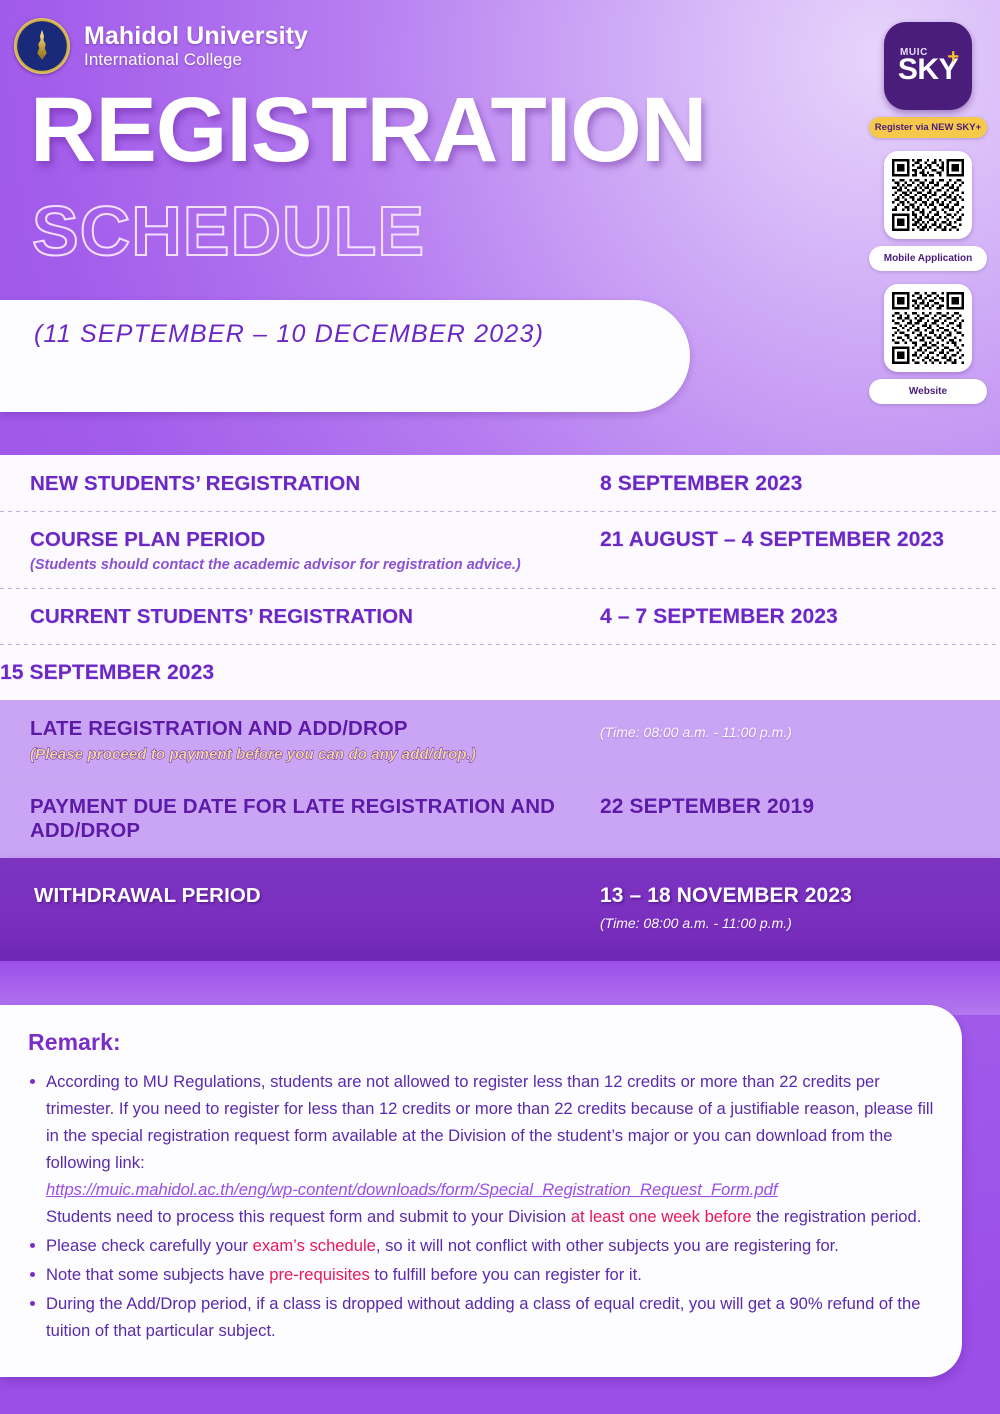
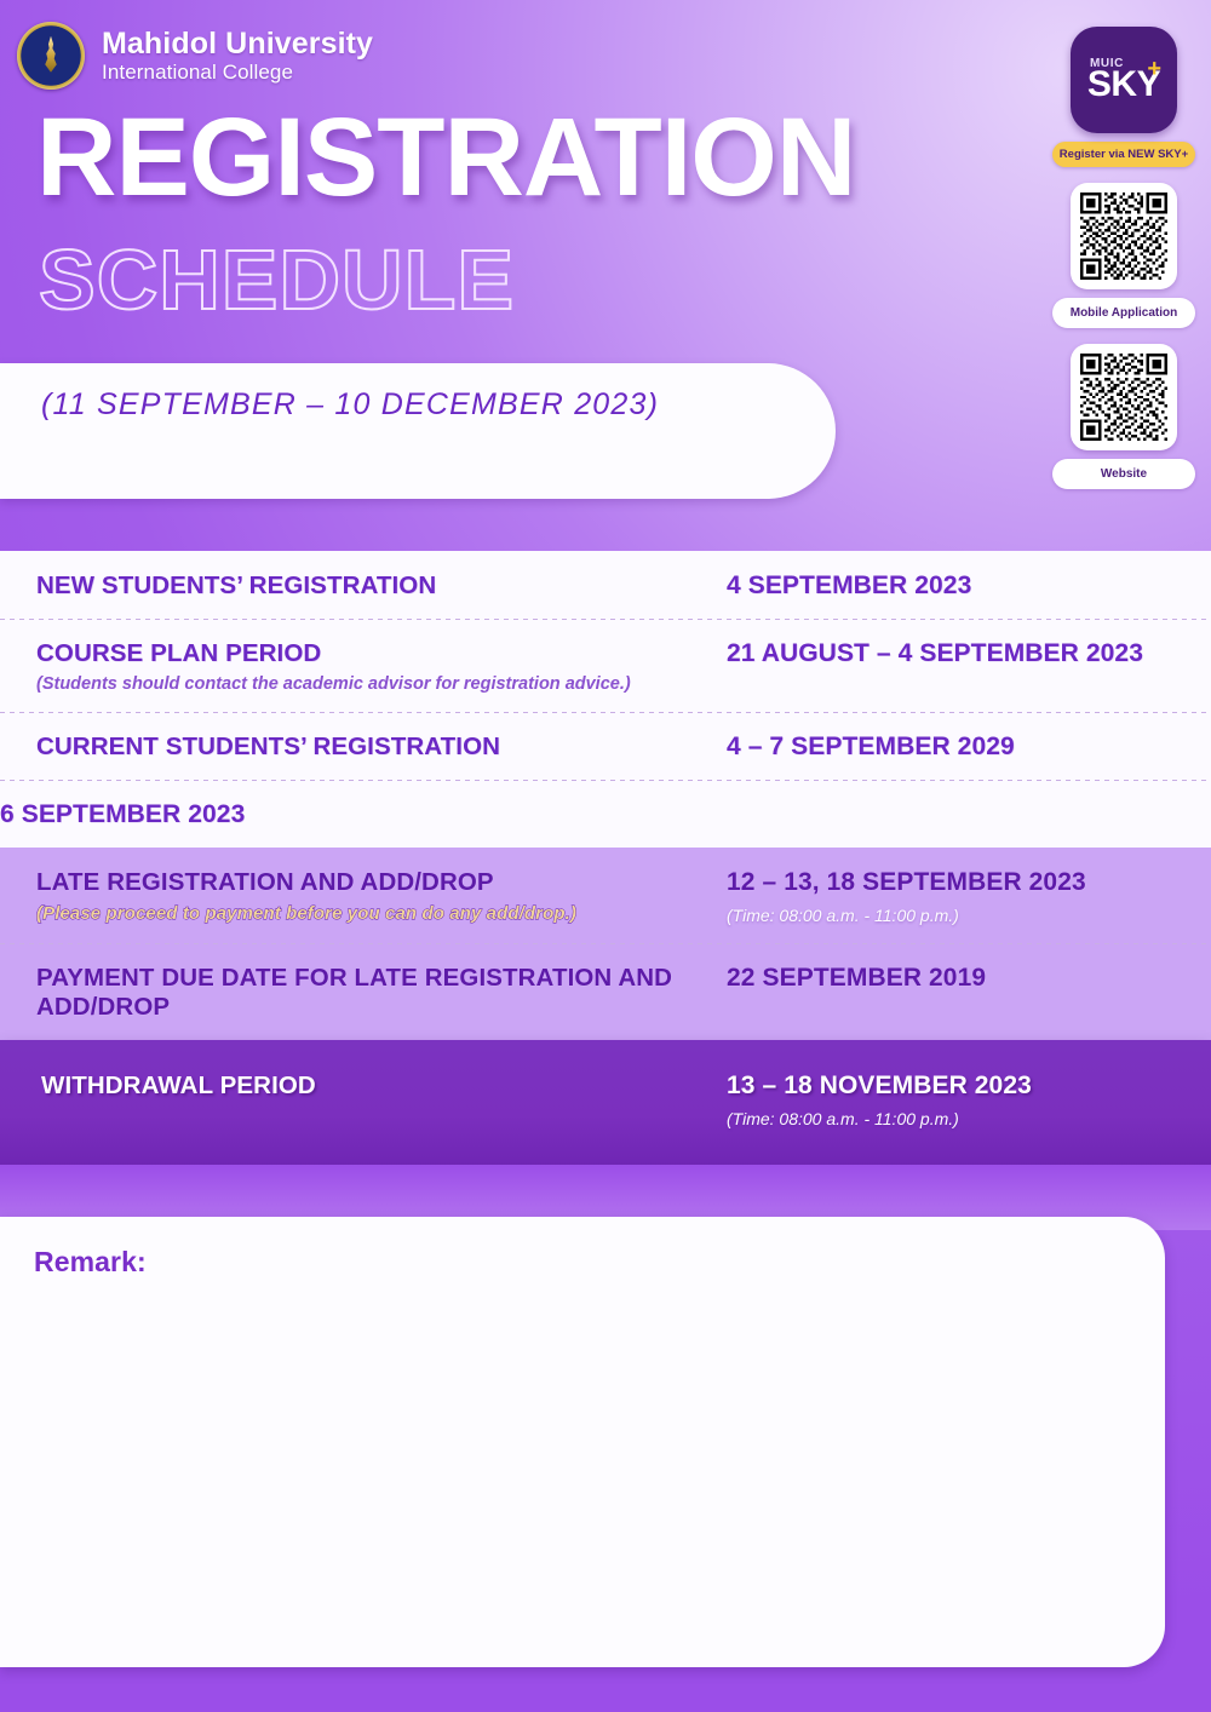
  Mahidol University
  International College
  REGISTRATION
  SCHEDULE
  MUIC
  SKY
  +
  Register via NEW SKY+
  Mobile Application
  Website
  (11 SEPTEMBER – 10 DECEMBER 2023)
  NEW STUDENTS’ REGISTRATION
- 8 SEPTEMBER 2023
+ 4 SEPTEMBER 2023
  COURSE PLAN PERIOD
  (Students should contact the academic advisor for registration advice.)
  21 AUGUST – 4 SEPTEMBER 2023
  CURRENT STUDENTS’ REGISTRATION
- 4 – 7 SEPTEMBER 2023
+ 4 – 7 SEPTEMBER 2029
- 15 SEPTEMBER 2023
+ 6 SEPTEMBER 2023
  LATE REGISTRATION AND ADD/DROP
  (Please proceed to payment before you can do any add/drop.)
+ 12 – 13, 18 SEPTEMBER 2023
  (Time: 08:00 a.m. - 11:00 p.m.)
  PAYMENT DUE DATE FOR LATE REGISTRATION AND ADD/DROP
  22 SEPTEMBER 2019
  WITHDRAWAL PERIOD
  13 – 18 NOVEMBER 2023
  (Time: 08:00 a.m. - 11:00 p.m.)
  Remark:
- According to MU Regulations, students are not allowed to register less than 12 credits or more than 22 credits per trimester. If you need to register for less than 12 credits or more than 22 credits because of a justifiable reason, please fill in the special registration request form available at the Division of the student’s major or you can download from the following link:
- https://muic.mahidol.ac.th/eng/wp-content/downloads/form/Special_Registration_Request_Form.pdf
- Students need to process this request form and submit to your Division at least one week before the registration period.
- Please check carefully your exam’s schedule, so it will not conflict with other subjects you are registering for.
- Note that some subjects have pre-requisites to fulfill before you can register for it.
- During the Add/Drop period, if a class is dropped without adding a class of equal credit, you will get a 90% refund of the tuition of that particular subject.
